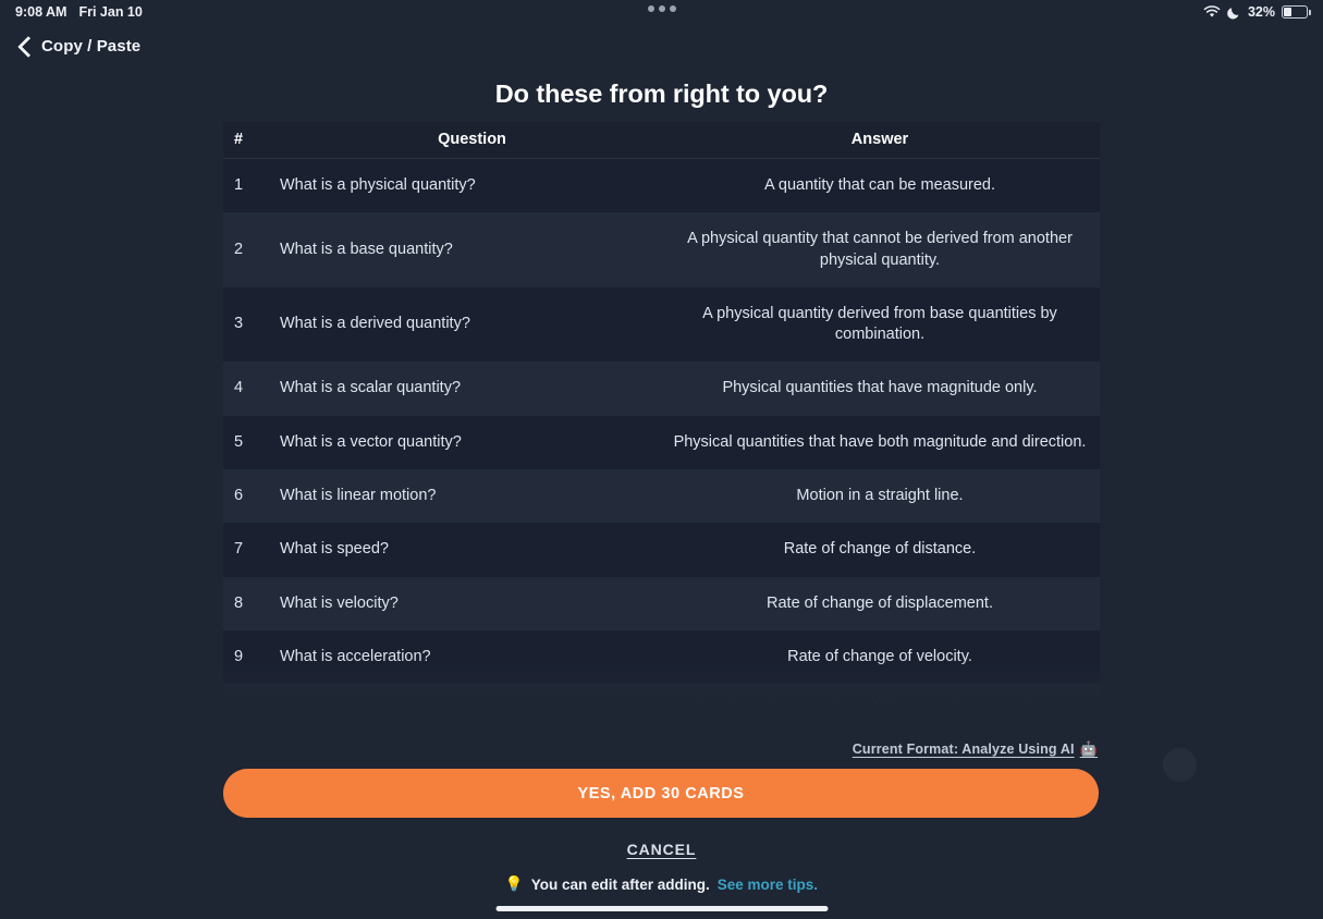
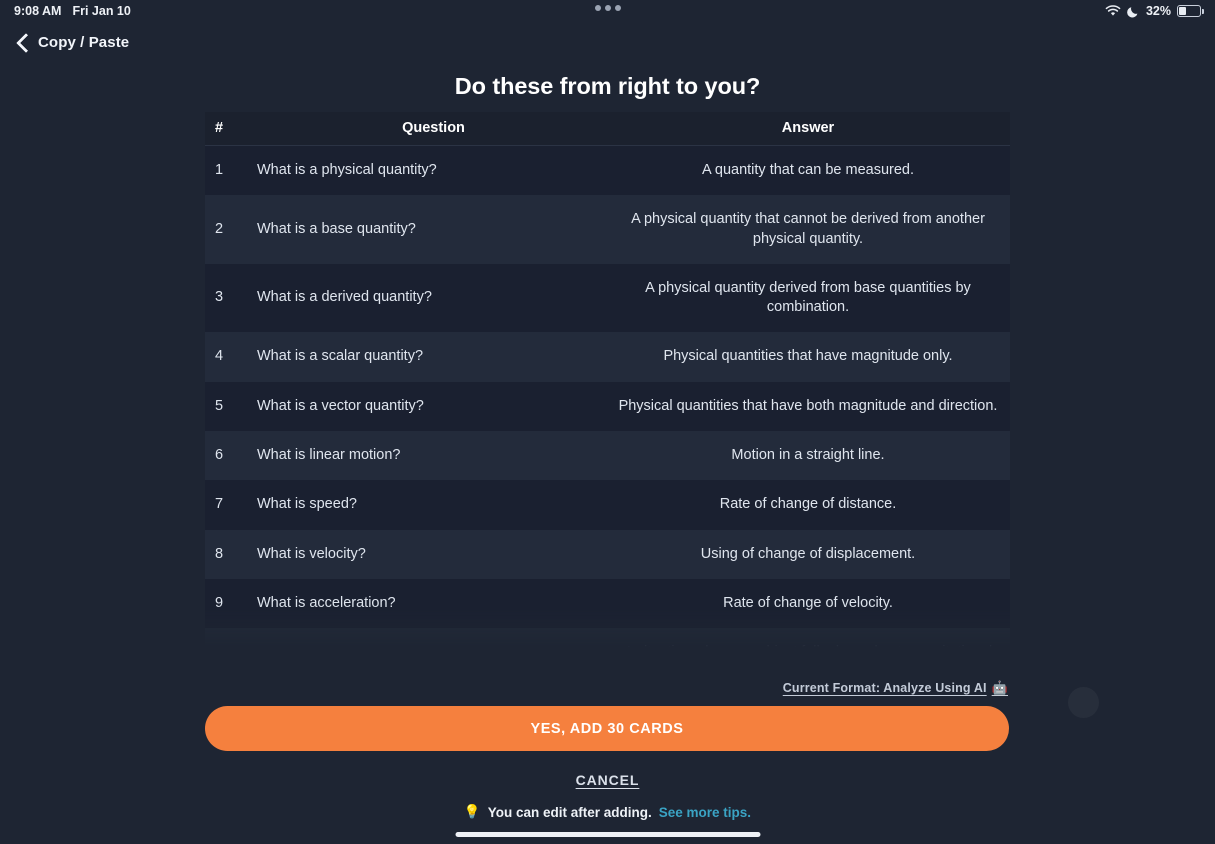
  9:08 AM
  Fri Jan 10
  32%
  Copy / Paste
  Do these from right to you?
  #	Question	Answer
  1	What is a physical quantity?	A quantity that can be measured.
  2	What is a base quantity?	A physical quantity that cannot be derived from another physical quantity.
  3	What is a derived quantity?	A physical quantity derived from base quantities by combination.
  4	What is a scalar quantity?	Physical quantities that have magnitude only.
  5	What is a vector quantity?	Physical quantities that have both magnitude and direction.
  6	What is linear motion?	Motion in a straight line.
  7	What is speed?	Rate of change of distance.
- 8	What is velocity?	Rate of change of displacement.
+ 8	What is velocity?	Using of change of displacement.
  9	What is acceleration?	Rate of change of velocity.
  Current Format: Analyze Using AI
  🤖
  YES, ADD 30 CARDS
  CANCEL
  💡
  You can edit after adding.
  See more tips.
